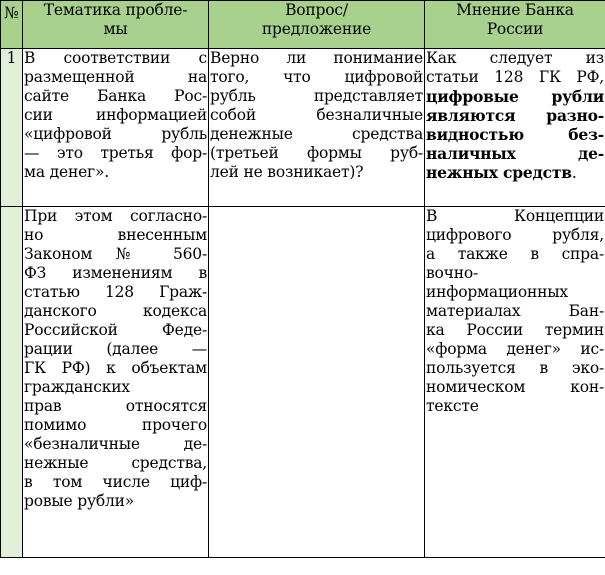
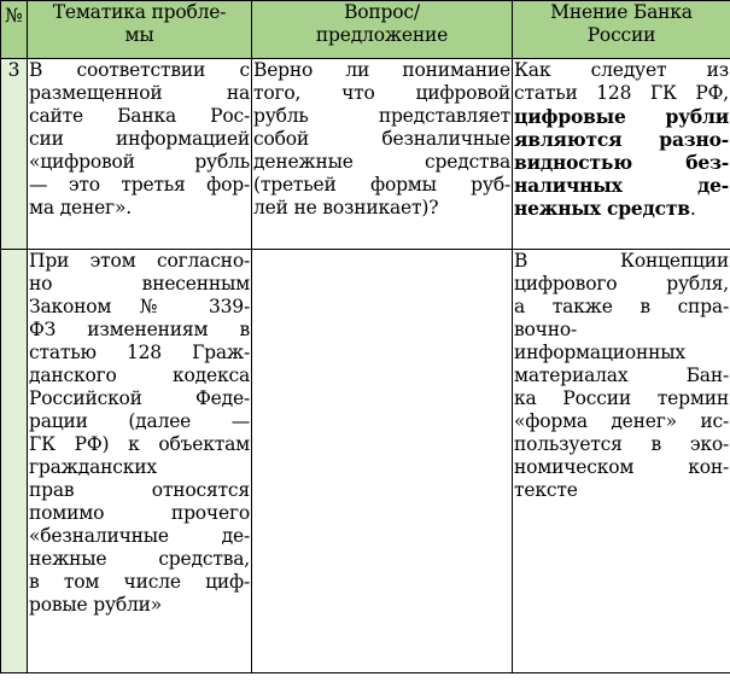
  №	Тематика пробле- мы	Вопрос/ предложение	Мнение Банка России
- 1	В соответствии с размещенной на сайте Банка Рос- сии информацией «цифровой рубль — это третья фор- ма денег».	Верно ли понимание того, что цифровой рубль представляет собой безналичные денежные средства (третьей формы руб- лей не возникает)?	Как следует из статьи 128 ГК РФ, цифровые рубли являются разно- видностью без- наличных де- нежных средств.
+ 3	В соответствии с размещенной на сайте Банка Рос- сии информацией «цифровой рубль — это третья фор- ма денег».	Верно ли понимание того, что цифровой рубль представляет собой безналичные денежные средства (третьей формы руб- лей не возникает)?	Как следует из статьи 128 ГК РФ, цифровые рубли являются разно- видностью без- наличных де- нежных средств.
- 	При этом согласно- но внесенным Законом № 560- ФЗ изменениям в статью 128 Граж- данского кодекса Российской Феде- рации (далее — ГК РФ) к объектам гражданских прав относятся помимо прочего «безналичные де- нежные средства, в том числе циф- ровые рубли»		В Концепции цифрового рубля, а также в спра- вочно- информационных материалах Бан- ка России термин «форма денег» ис- пользуется в эко- номическом кон- тексте
+ 	При этом согласно- но внесенным Законом № 339- ФЗ изменениям в статью 128 Граж- данского кодекса Российской Феде- рации (далее — ГК РФ) к объектам гражданских прав относятся помимо прочего «безналичные де- нежные средства, в том числе циф- ровые рубли»		В Концепции цифрового рубля, а также в спра- вочно- информационных материалах Бан- ка России термин «форма денег» ис- пользуется в эко- номическом кон- тексте
